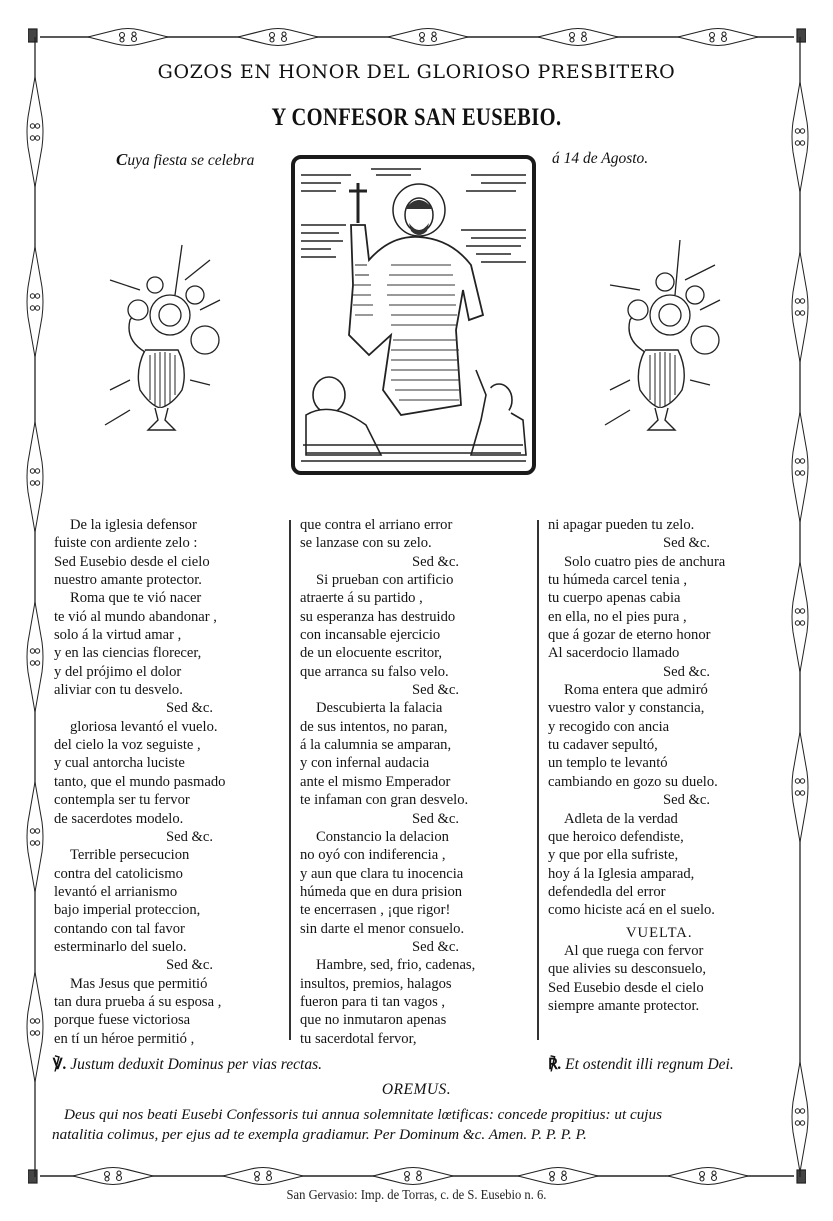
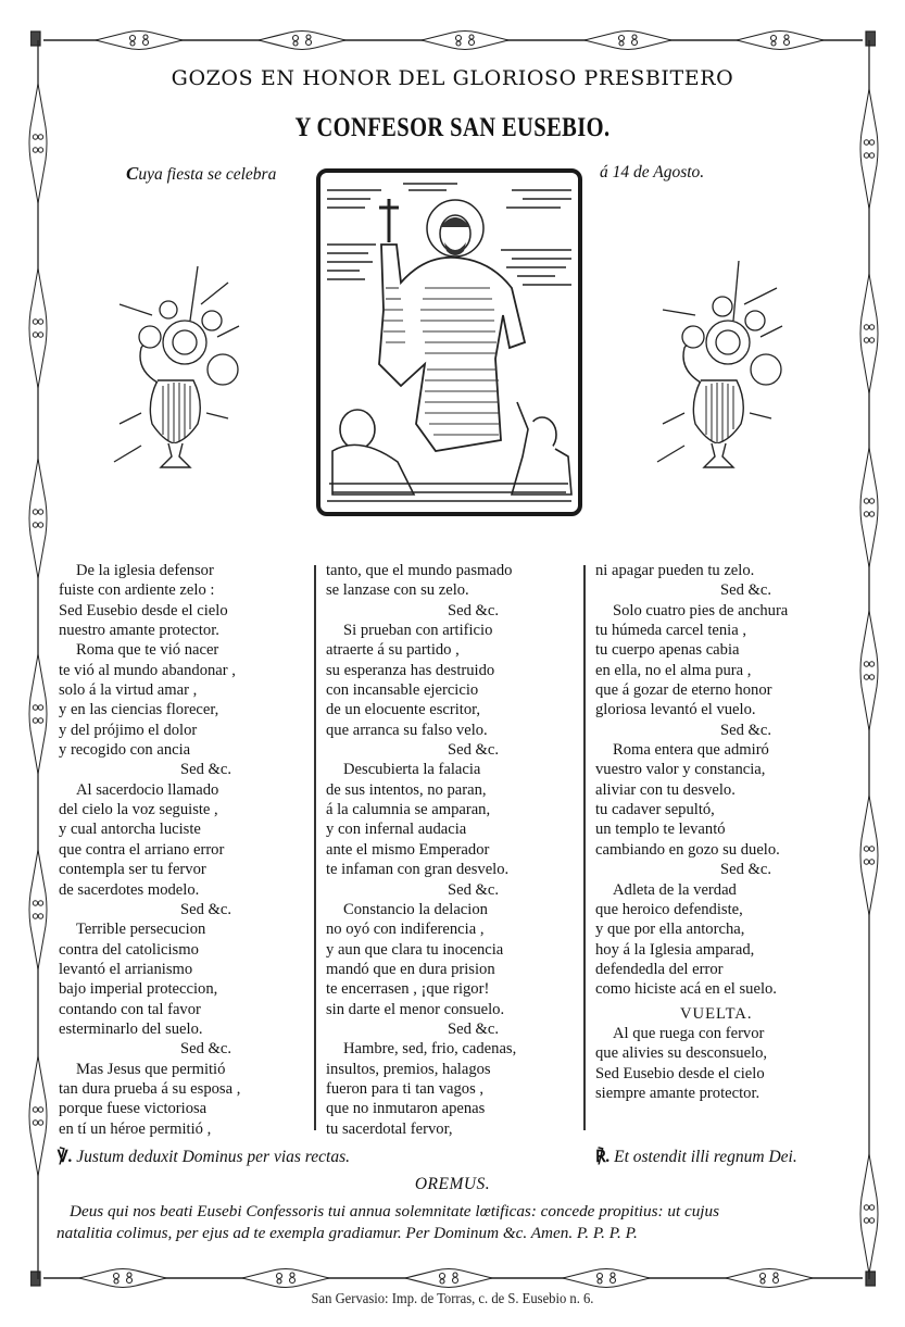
  GOZOS EN HONOR DEL GLORIOSO PRESBITERO
  Y CONFESOR SAN EUSEBIO.
  Cuya fiesta se celebra
  á 14 de Agosto.
  De la iglesia defensor
  fuiste con ardiente zelo :
  Sed Eusebio desde el cielo
  nuestro amante protector.
  Roma que te vió nacer
  te vió al mundo abandonar ,
  solo á la virtud amar ,
  y en las ciencias florecer,
  y del prójimo el dolor
- aliviar con tu desvelo.
+ y recogido con ancia
  Sed &c.
- gloriosa levantó el vuelo.
+ Al sacerdocio llamado
  del cielo la voz seguiste ,
  y cual antorcha luciste
- tanto, que el mundo pasmado
+ que contra el arriano error
  contempla ser tu fervor
  de sacerdotes modelo.
  Sed &c.
  Terrible persecucion
  contra del catolicismo
  levantó el arrianismo
  bajo imperial proteccion,
  contando con tal favor
  esterminarlo del suelo.
  Sed &c.
  Mas Jesus que permitió
  tan dura prueba á su esposa ,
  porque fuese victoriosa
  en tí un héroe permitió ,
- que contra el arriano error
+ tanto, que el mundo pasmado
  se lanzase con su zelo.
  Sed &c.
  Si prueban con artificio
  atraerte á su partido ,
  su esperanza has destruido
  con incansable ejercicio
  de un elocuente escritor,
  que arranca su falso velo.
  Sed &c.
  Descubierta la falacia
  de sus intentos, no paran,
  á la calumnia se amparan,
  y con infernal audacia
  ante el mismo Emperador
  te infaman con gran desvelo.
  Sed &c.
  Constancio la delacion
  no oyó con indiferencia ,
  y aun que clara tu inocencia
- húmeda que en dura prision
+ mandó que en dura prision
  te encerrasen , ¡que rigor!
  sin darte el menor consuelo.
  Sed &c.
  Hambre, sed, frio, cadenas,
  insultos, premios, halagos
  fueron para ti tan vagos ,
  que no inmutaron apenas
  tu sacerdotal fervor,
  ni apagar pueden tu zelo.
  Sed &c.
  Solo cuatro pies de anchura
  tu húmeda carcel tenia ,
  tu cuerpo apenas cabia
- en ella, no el pies pura ,
+ en ella, no el alma pura ,
  que á gozar de eterno honor
- Al sacerdocio llamado
+ gloriosa levantó el vuelo.
  Sed &c.
  Roma entera que admiró
  vuestro valor y constancia,
- y recogido con ancia
+ aliviar con tu desvelo.
  tu cadaver sepultó,
  un templo te levantó
  cambiando en gozo su duelo.
  Sed &c.
  Adleta de la verdad
  que heroico defendiste,
- y que por ella sufriste,
+ y que por ella antorcha,
  hoy á la Iglesia amparad,
  defendedla del error
  como hiciste acá en el suelo.
  VUELTA.
  Al que ruega con fervor
  que alivies su desconsuelo,
  Sed Eusebio desde el cielo
  siempre amante protector.
  ℣. Justum deduxit Dominus per vias rectas.
  ℟. Et ostendit illi regnum Dei.
  OREMUS.
  Deus qui nos beati Eusebi Confessoris tui annua solemnitate lœtificas: concede propitius: ut cujus
  natalitia colimus, per ejus ad te exempla gradiamur. Per Dominum &c. Amen. P. P. P. P.
  San Gervasio: Imp. de Torras, c. de S. Eusebio n. 6.
